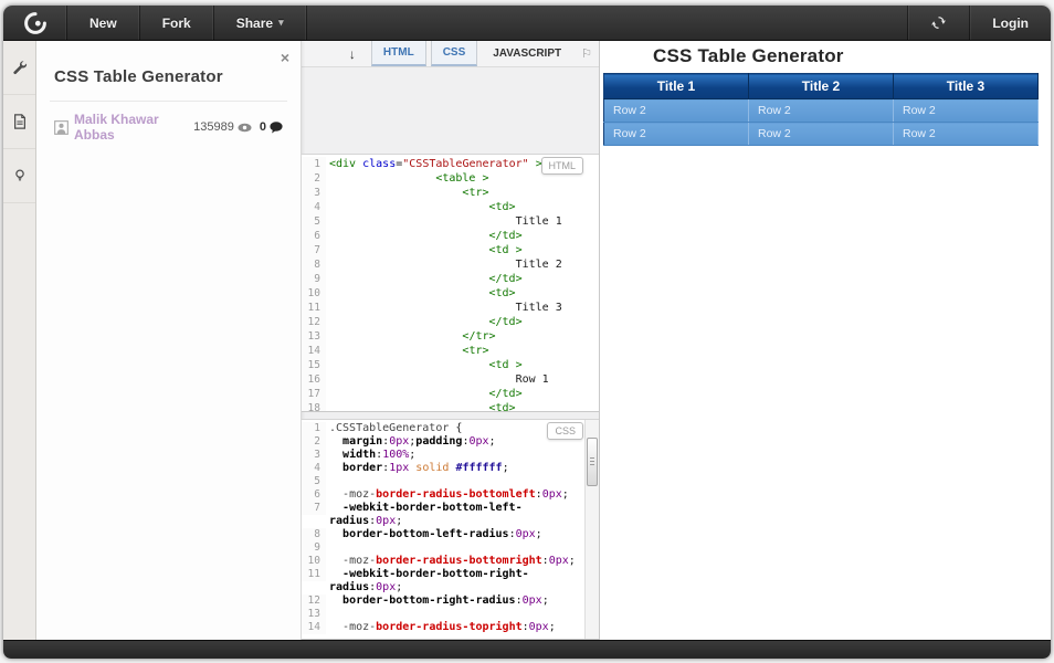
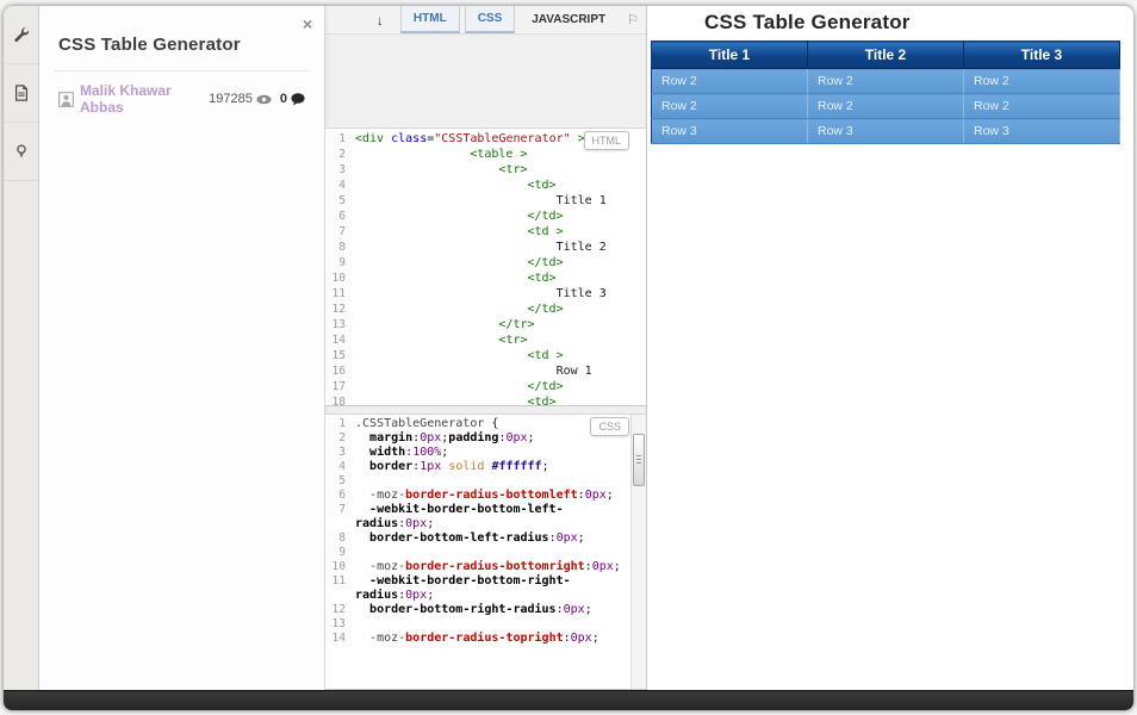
- New
- Fork
- Share
- ▾
- Login
  ×
  CSS Table Generator
  Malik Khawar Abbas
- 135989
+ 197285
  0
  ↓
  HTML
  CSS
  JAVASCRIPT
  ⚐
  HTML
  1
  <div class="CSSTableGenerator" >
  2
  <table >
  3
  <tr>
  4
  <td>
  5
  Title 1
  6
  </td>
  7
  <td >
  8
  Title 2
  9
  </td>
  10
  <td>
  11
  Title 3
  12
  </td>
  13
  </tr>
  14
  <tr>
  15
  <td >
  16
  Row 1
  17
  </td>
  18
  <td>
  CSS
  1
  .CSSTableGenerator {
  2
  margin:0px;padding:0px;
  3
  width:100%;
  4
  border:1px solid #ffffff;
  5
  6
  -moz-border-radius-bottomleft:0px;
  7
  -webkit-border-bottom-left-radius:0px;
  8
  border-bottom-left-radius:0px;
  9
  10
  -moz-border-radius-bottomright:0px;
  11
  -webkit-border-bottom-right-radius:0px;
  12
  border-bottom-right-radius:0px;
  13
  14
  -moz-border-radius-topright:0px;
  CSS Table Generator
  Title 1	Title 2	Title 3
  Row 2	Row 2	Row 2
  Row 2	Row 2	Row 2
+ Row 3	Row 3	Row 3
